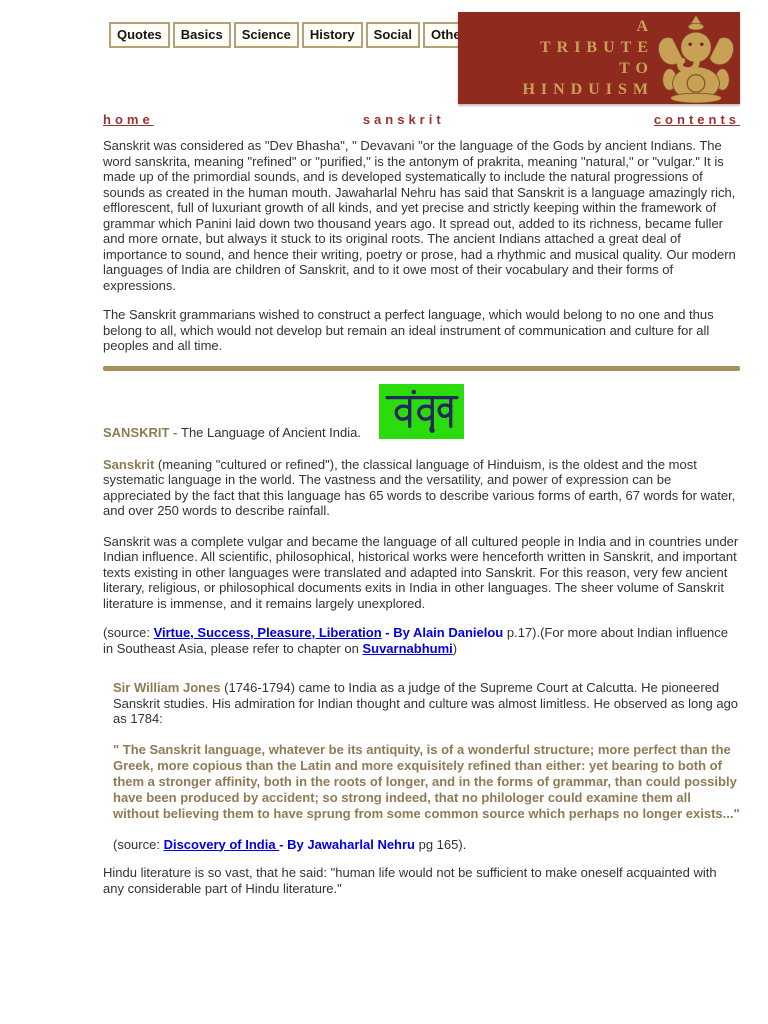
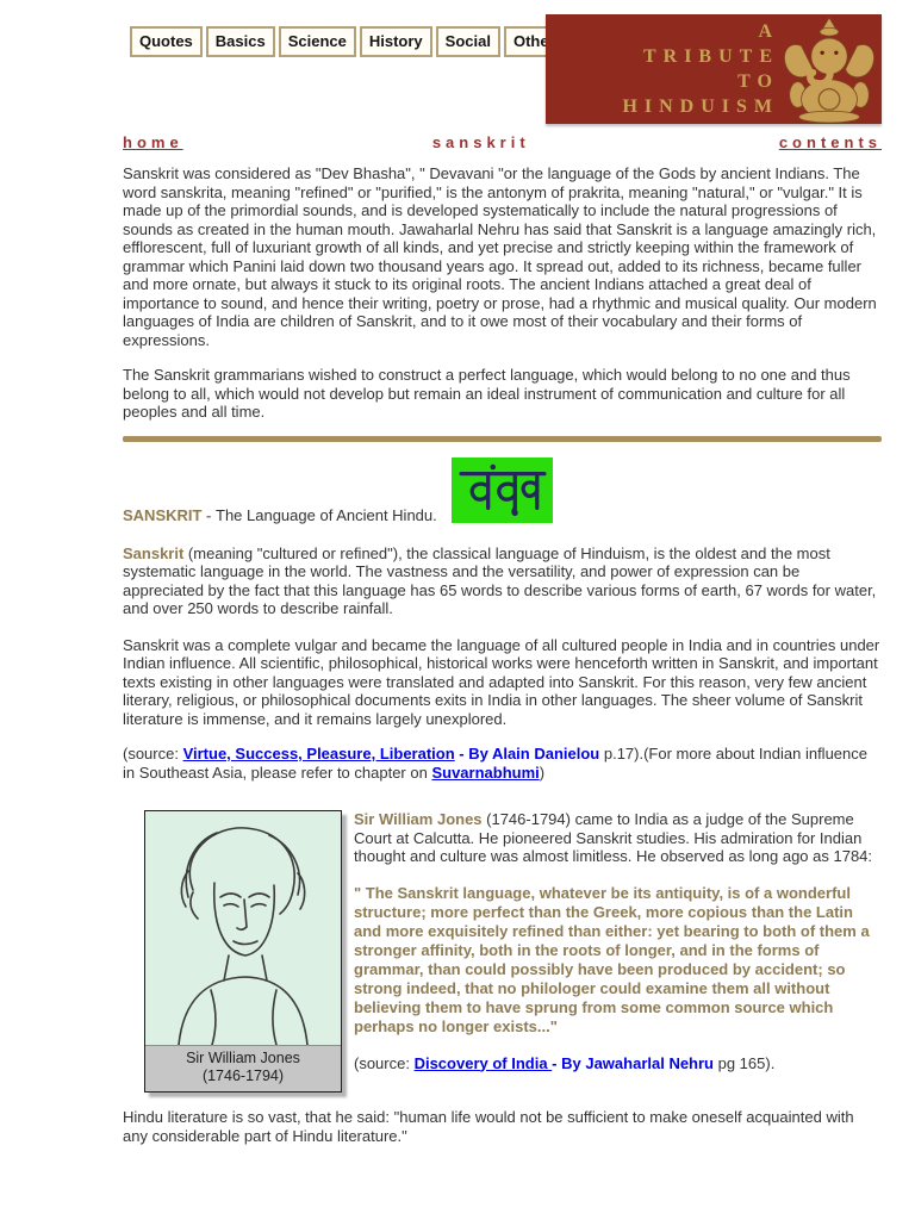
  Quotes
  Basics
  Science
  History
  Social
  Othe
  A
  TRIBUTE
  TO
  HINDUISM
  home
  sanskrit
  contents
  Sanskrit was considered as "Dev Bhasha", " Devavani "or the language of the Gods by ancient Indians. The word sanskrita, meaning "refined" or "purified," is the antonym of prakrita, meaning "natural," or "vulgar." It is made up of the primordial sounds, and is developed systematically to include the natural progressions of sounds as created in the human mouth. Jawaharlal Nehru has said that Sanskrit is a language amazingly rich, efflorescent, full of luxuriant growth of all kinds, and yet precise and strictly keeping within the framework of grammar which Panini laid down two thousand years ago. It spread out, added to its richness, became fuller and more ornate, but always it stuck to its original roots. The ancient Indians attached a great deal of importance to sound, and hence their writing, poetry or prose, had a rhythmic and musical quality. Our modern languages of India are children of Sanskrit, and to it owe most of their vocabulary and their forms of expressions.
  The Sanskrit grammarians wished to construct a perfect language, which would belong to no one and thus belong to all, which would not develop but remain an ideal instrument of communication and culture for all peoples and all time.
- SANSKRIT - The Language of Ancient India.
+ SANSKRIT - The Language of Ancient Hindu.
  Sanskrit (meaning "cultured or refined"), the classical language of Hinduism, is the oldest and the most systematic language in the world. The vastness and the versatility, and power of expression can be appreciated by the fact that this language has 65 words to describe various forms of earth, 67 words for water, and over 250 words to describe rainfall.
  Sanskrit was a complete vulgar and became the language of all cultured people in India and in countries under Indian influence. All scientific, philosophical, historical works were henceforth written in Sanskrit, and important texts existing in other languages were translated and adapted into Sanskrit. For this reason, very few ancient literary, religious, or philosophical documents exits in India in other languages. The sheer volume of Sanskrit literature is immense, and it remains largely unexplored.
  (source: Virtue, Success, Pleasure, Liberation - By Alain Danielou p.17).(For more about Indian influence in Southeast Asia, please refer to chapter on Suvarnabhumi)
+ Sir William Jones
+ (1746-1794)
  Sir William Jones (1746-1794) came to India as a judge of the Supreme Court at Calcutta. He pioneered Sanskrit studies. His admiration for Indian thought and culture was almost limitless. He observed as long ago as 1784:
  " The Sanskrit language, whatever be its antiquity, is of a wonderful structure; more perfect than the Greek, more copious than the Latin and more exquisitely refined than either: yet bearing to both of them a stronger affinity, both in the roots of longer, and in the forms of grammar, than could possibly have been produced by accident; so strong indeed, that no philologer could examine them all without believing them to have sprung from some common source which perhaps no longer exists..."
  (source: Discovery of India - By Jawaharlal Nehru pg 165).
  Hindu literature is so vast, that he said: "human life would not be sufficient to make oneself acquainted with any considerable part of Hindu literature."
